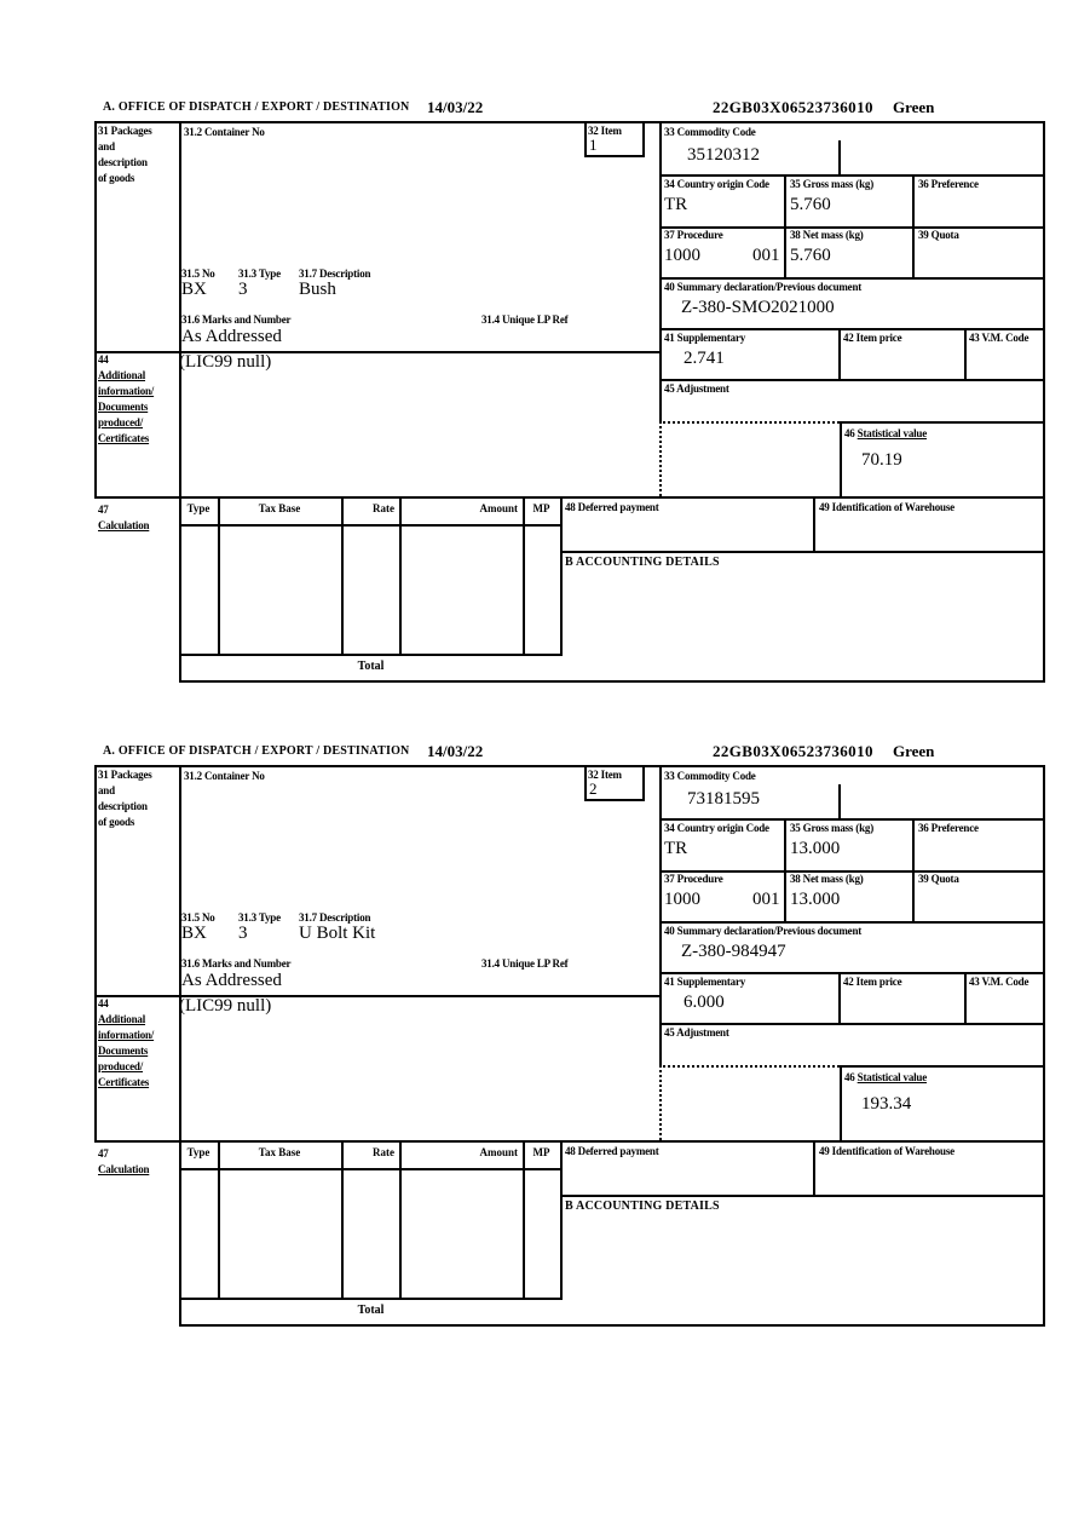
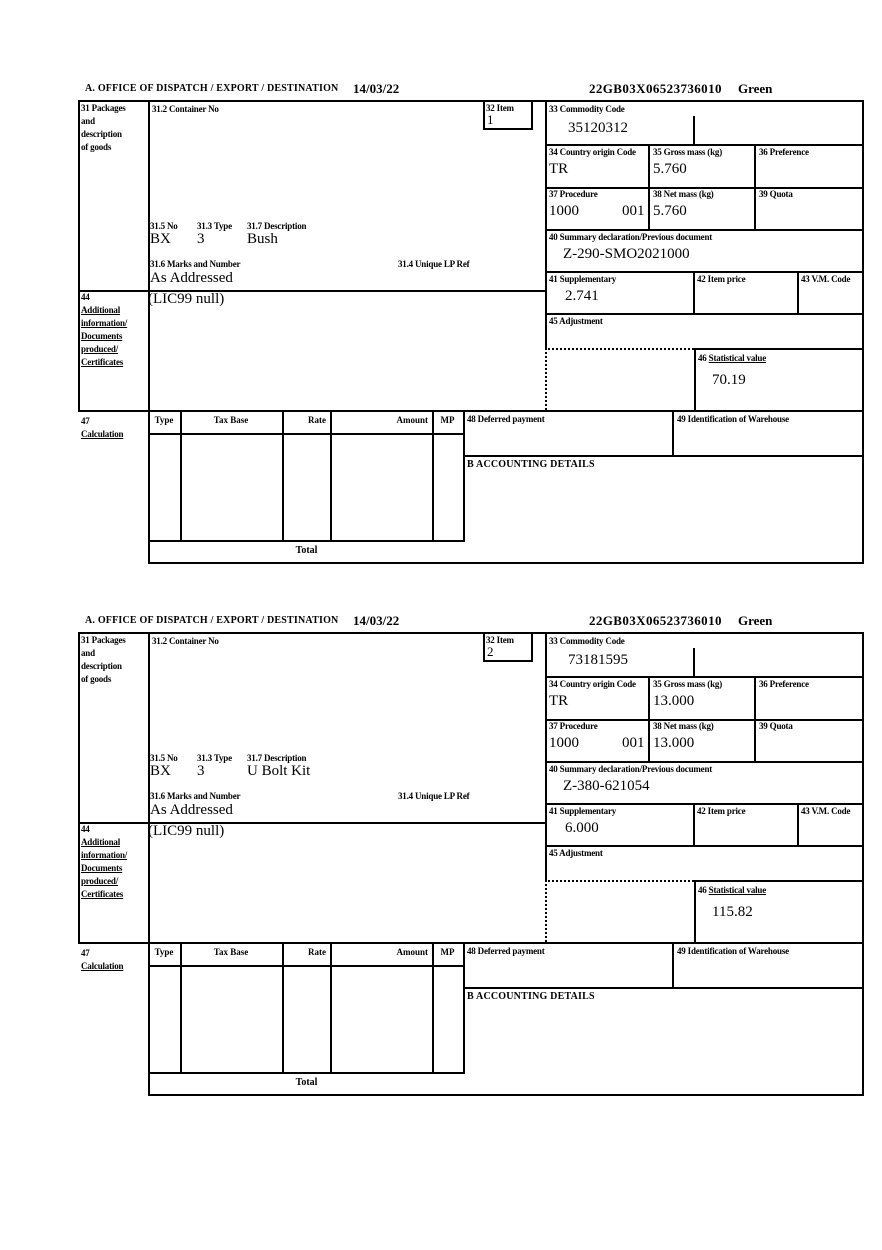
  A. OFFICE OF DISPATCH / EXPORT / DESTINATION
  14/03/22
  22GB03X06523736010
  Green
  31 Packages
  and
  description
  of goods
  31.2 Container No
  32 Item
  1
  33 Commodity Code
  35120312
  34 Country origin Code
  TR
  35 Gross mass (kg)
  5.760
  36 Preference
  37 Procedure
  1000
  001
  38 Net mass (kg)
  5.760
  39 Quota
  31.5 No
  31.3 Type
  31.7 Description
  BX
  3
  Bush
  40 Summary declaration/Previous document
- Z-380-SMO2021000
+ Z-290-SMO2021000
  31.6 Marks and Number
  31.4 Unique LP Ref
  As Addressed
  41 Supplementary
  2.741
  42 Item price
  43 V.M. Code
  44
  Additional
  information/
  Documents
  produced/
  Certificates
  (LIC99 null)
  45 Adjustment
  46 Statistical value
  70.19
  47
  Calculation
  Type
  Tax Base
  Rate
  Amount
  MP
  48 Deferred payment
  49 Identification of Warehouse
  B ACCOUNTING DETAILS
  Total
  A. OFFICE OF DISPATCH / EXPORT / DESTINATION
  14/03/22
  22GB03X06523736010
  Green
  31 Packages
  and
  description
  of goods
  31.2 Container No
  32 Item
  2
  33 Commodity Code
  73181595
  34 Country origin Code
  TR
  35 Gross mass (kg)
  13.000
  36 Preference
  37 Procedure
  1000
  001
  38 Net mass (kg)
  13.000
  39 Quota
  31.5 No
  31.3 Type
  31.7 Description
  BX
  3
  U Bolt Kit
  40 Summary declaration/Previous document
- Z-380-984947
+ Z-380-621054
  31.6 Marks and Number
  31.4 Unique LP Ref
  As Addressed
  41 Supplementary
  6.000
  42 Item price
  43 V.M. Code
  44
  Additional
  information/
  Documents
  produced/
  Certificates
  (LIC99 null)
  45 Adjustment
  46 Statistical value
- 193.34
+ 115.82
  47
  Calculation
  Type
  Tax Base
  Rate
  Amount
  MP
  48 Deferred payment
  49 Identification of Warehouse
  B ACCOUNTING DETAILS
  Total
